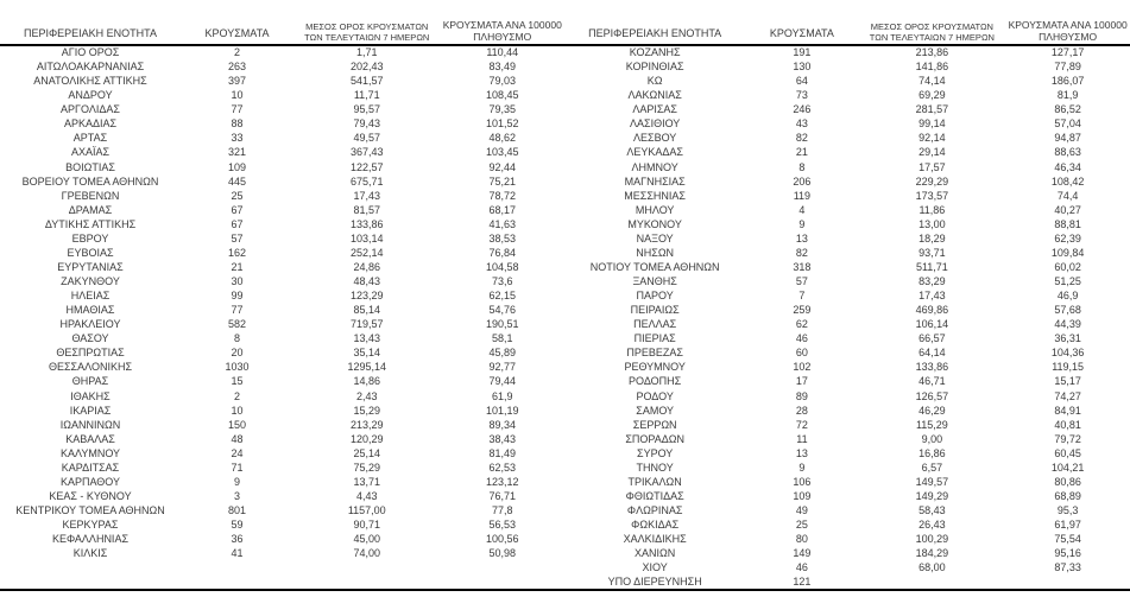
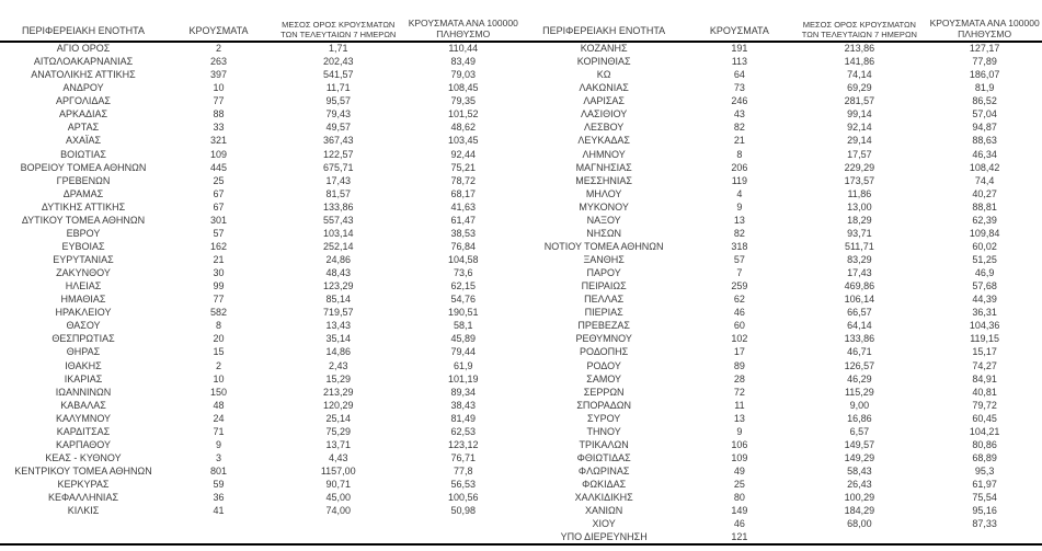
  ΠΕΡΙΦΕΡΕΙΑΚΗ ΕΝΟΤΗΤΑ	ΚΡΟΥΣΜΑΤΑ	ΜΕΣΟΣ ΟΡΟΣ ΚΡΟΥΣΜΑΤΩΝ ΤΩΝ ΤΕΛΕΥΤΑΙΩΝ 7 ΗΜΕΡΩΝ	ΚΡΟΥΣΜΑΤΑ ΑΝΑ 100000 ΠΛΗΘΥΣΜΟ
  ΑΓΙΟ ΟΡΟΣ	2	1,71	110,44
  ΑΙΤΩΛΟΑΚΑΡΝΑΝΙΑΣ	263	202,43	83,49
  ΑΝΑΤΟΛΙΚΗΣ ΑΤΤΙΚΗΣ	397	541,57	79,03
  ΑΝΔΡΟΥ	10	11,71	108,45
  ΑΡΓΟΛΙΔΑΣ	77	95,57	79,35
  ΑΡΚΑΔΙΑΣ	88	79,43	101,52
  ΑΡΤΑΣ	33	49,57	48,62
  ΑΧΑΪΑΣ	321	367,43	103,45
  ΒΟΙΩΤΙΑΣ	109	122,57	92,44
  ΒΟΡΕΙΟΥ ΤΟΜΕΑ ΑΘΗΝΩΝ	445	675,71	75,21
  ΓΡΕΒΕΝΩΝ	25	17,43	78,72
  ΔΡΑΜΑΣ	67	81,57	68,17
  ΔΥΤΙΚΗΣ ΑΤΤΙΚΗΣ	67	133,86	41,63
+ ΔΥΤΙΚΟΥ ΤΟΜΕΑ ΑΘΗΝΩΝ	301	557,43	61,47
  ΕΒΡΟΥ	57	103,14	38,53
  ΕΥΒΟΙΑΣ	162	252,14	76,84
  ΕΥΡΥΤΑΝΙΑΣ	21	24,86	104,58
  ΖΑΚΥΝΘΟΥ	30	48,43	73,6
  ΗΛΕΙΑΣ	99	123,29	62,15
  ΗΜΑΘΙΑΣ	77	85,14	54,76
  ΗΡΑΚΛΕΙΟΥ	582	719,57	190,51
  ΘΑΣΟΥ	8	13,43	58,1
  ΘΕΣΠΡΩΤΙΑΣ	20	35,14	45,89
- ΘΕΣΣΑΛΟΝΙΚΗΣ	1030	1295,14	92,77
  ΘΗΡΑΣ	15	14,86	79,44
  ΙΘΑΚΗΣ	2	2,43	61,9
  ΙΚΑΡΙΑΣ	10	15,29	101,19
  ΙΩΑΝΝΙΝΩΝ	150	213,29	89,34
  ΚΑΒΑΛΑΣ	48	120,29	38,43
  ΚΑΛΥΜΝΟΥ	24	25,14	81,49
  ΚΑΡΔΙΤΣΑΣ	71	75,29	62,53
  ΚΑΡΠΑΘΟΥ	9	13,71	123,12
  ΚΕΑΣ - ΚΥΘΝΟΥ	3	4,43	76,71
  ΚΕΝΤΡΙΚΟΥ ΤΟΜΕΑ ΑΘΗΝΩΝ	801	1157,00	77,8
  ΚΕΡΚΥΡΑΣ	59	90,71	56,53
  ΚΕΦΑΛΛΗΝΙΑΣ	36	45,00	100,56
  ΚΙΛΚΙΣ	41	74,00	50,98
  ΠΕΡΙΦΕΡΕΙΑΚΗ ΕΝΟΤΗΤΑ	ΚΡΟΥΣΜΑΤΑ	ΜΕΣΟΣ ΟΡΟΣ ΚΡΟΥΣΜΑΤΩΝ ΤΩΝ ΤΕΛΕΥΤΑΙΩΝ 7 ΗΜΕΡΩΝ	ΚΡΟΥΣΜΑΤΑ ΑΝΑ 100000 ΠΛΗΘΥΣΜΟ
  ΚΟΖΑΝΗΣ	191	213,86	127,17
- ΚΟΡΙΝΘΙΑΣ	130	141,86	77,89
+ ΚΟΡΙΝΘΙΑΣ	113	141,86	77,89
  ΚΩ	64	74,14	186,07
  ΛΑΚΩΝΙΑΣ	73	69,29	81,9
  ΛΑΡΙΣΑΣ	246	281,57	86,52
  ΛΑΣΙΘΙΟΥ	43	99,14	57,04
  ΛΕΣΒΟΥ	82	92,14	94,87
  ΛΕΥΚΑΔΑΣ	21	29,14	88,63
  ΛΗΜΝΟΥ	8	17,57	46,34
  ΜΑΓΝΗΣΙΑΣ	206	229,29	108,42
  ΜΕΣΣΗΝΙΑΣ	119	173,57	74,4
  ΜΗΛΟΥ	4	11,86	40,27
  ΜΥΚΟΝΟΥ	9	13,00	88,81
  ΝΑΞΟΥ	13	18,29	62,39
  ΝΗΣΩΝ	82	93,71	109,84
  ΝΟΤΙΟΥ ΤΟΜΕΑ ΑΘΗΝΩΝ	318	511,71	60,02
  ΞΑΝΘΗΣ	57	83,29	51,25
  ΠΑΡΟΥ	7	17,43	46,9
  ΠΕΙΡΑΙΩΣ	259	469,86	57,68
  ΠΕΛΛΑΣ	62	106,14	44,39
  ΠΙΕΡΙΑΣ	46	66,57	36,31
  ΠΡΕΒΕΖΑΣ	60	64,14	104,36
  ΡΕΘΥΜΝΟΥ	102	133,86	119,15
  ΡΟΔΟΠΗΣ	17	46,71	15,17
  ΡΟΔΟΥ	89	126,57	74,27
  ΣΑΜΟΥ	28	46,29	84,91
  ΣΕΡΡΩΝ	72	115,29	40,81
  ΣΠΟΡΑΔΩΝ	11	9,00	79,72
  ΣΥΡΟΥ	13	16,86	60,45
  ΤΗΝΟΥ	9	6,57	104,21
  ΤΡΙΚΑΛΩΝ	106	149,57	80,86
  ΦΘΙΩΤΙΔΑΣ	109	149,29	68,89
  ΦΛΩΡΙΝΑΣ	49	58,43	95,3
  ΦΩΚΙΔΑΣ	25	26,43	61,97
  ΧΑΛΚΙΔΙΚΗΣ	80	100,29	75,54
  ΧΑΝΙΩΝ	149	184,29	95,16
  ΧΙΟΥ	46	68,00	87,33
  ΥΠΟ ΔΙΕΡΕΥΝΗΣΗ	121
